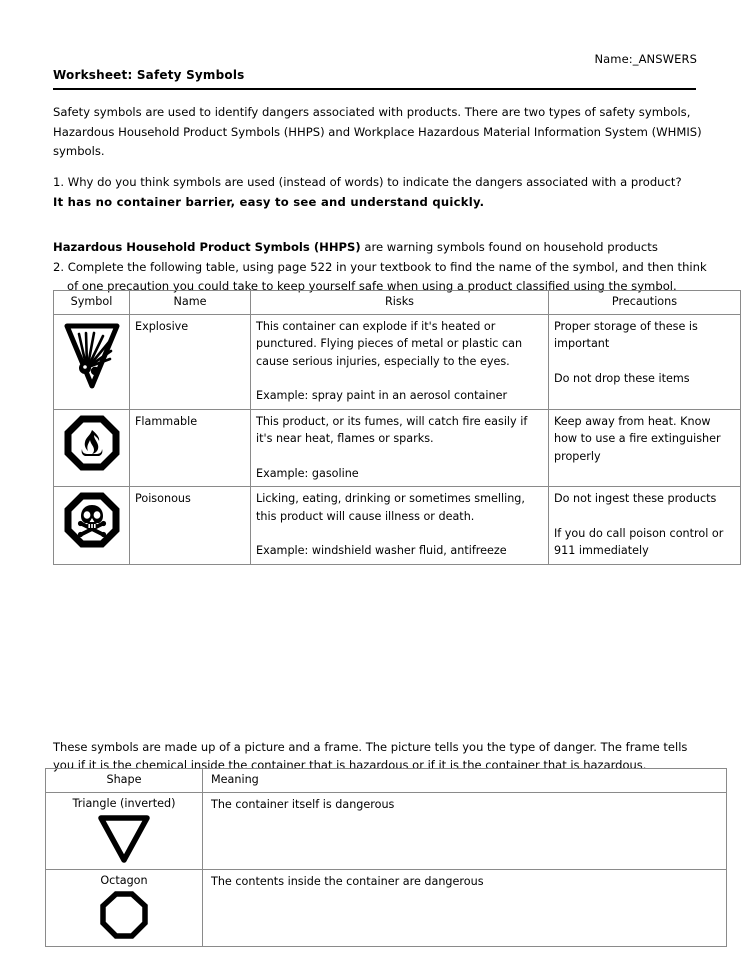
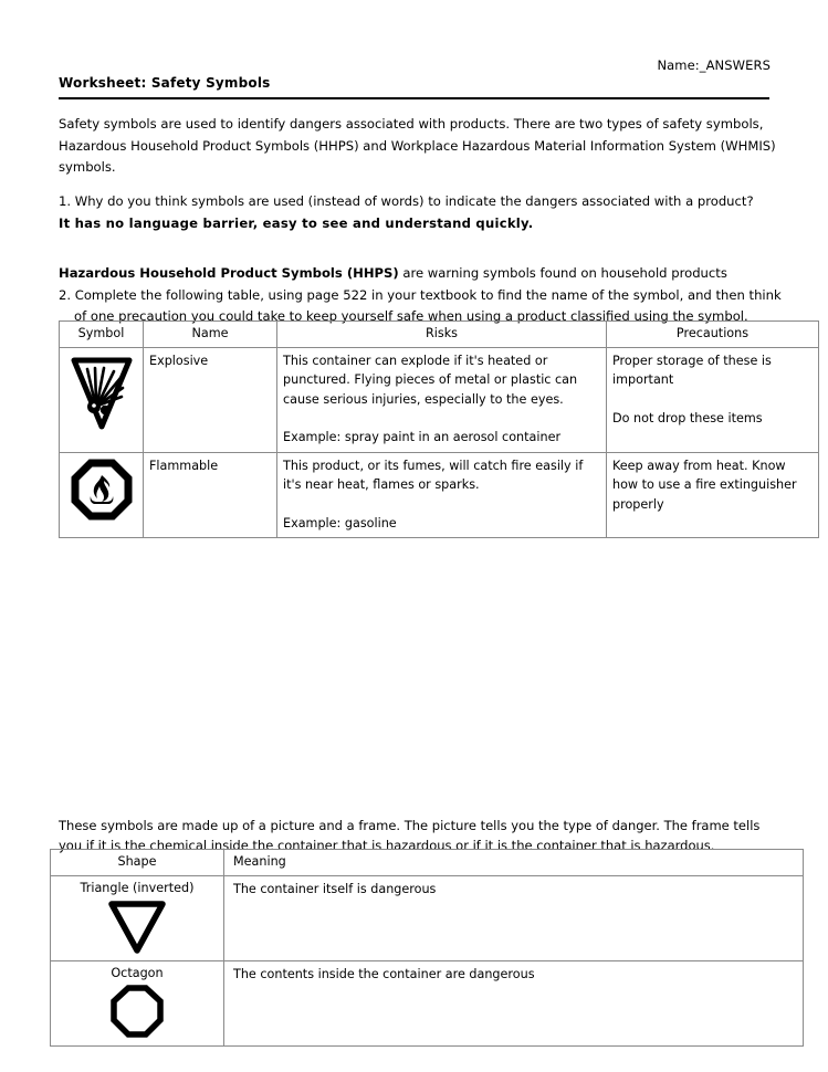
  Name:_ANSWERS
  Worksheet: Safety Symbols
  Safety symbols are used to identify dangers associated with products. There are two types of safety symbols, Hazardous Household Product Symbols (HHPS) and Workplace Hazardous Material Information System (WHMIS) symbols.
  1. Why do you think symbols are used (instead of words) to indicate the dangers associated with a product?
- It has no container barrier, easy to see and understand quickly.
+ It has no language barrier, easy to see and understand quickly.
  Hazardous Household Product Symbols (HHPS) are warning symbols found on household products
  2. Complete the following table, using page 522 in your textbook to find the name of the symbol, and then think
  of one precaution you could take to keep yourself safe when using a product classified using the symbol.
  Symbol	Name	Risks	Precautions
  	Explosive	This container can explode if it's heated or punctured. Flying pieces of metal or plastic can cause serious injuries, especially to the eyes. Example: spray paint in an aerosol container	Proper storage of these is important Do not drop these items
  	Flammable	This product, or its fumes, will catch fire easily if it's near heat, flames or sparks. Example: gasoline	Keep away from heat. Know how to use a fire extinguisher properly
- 	Poisonous	Licking, eating, drinking or sometimes smelling, this product will cause illness or death. Example: windshield washer fluid, antifreeze	Do not ingest these products If you do call poison control or 911 immediately
  These symbols are made up of a picture and a frame. The picture tells you the type of danger. The frame tells you if it is the chemical inside the container that is hazardous or if it is the container that is hazardous.
  Shape	Meaning
  Triangle (inverted)	The container itself is dangerous
  Octagon	The contents inside the container are dangerous
